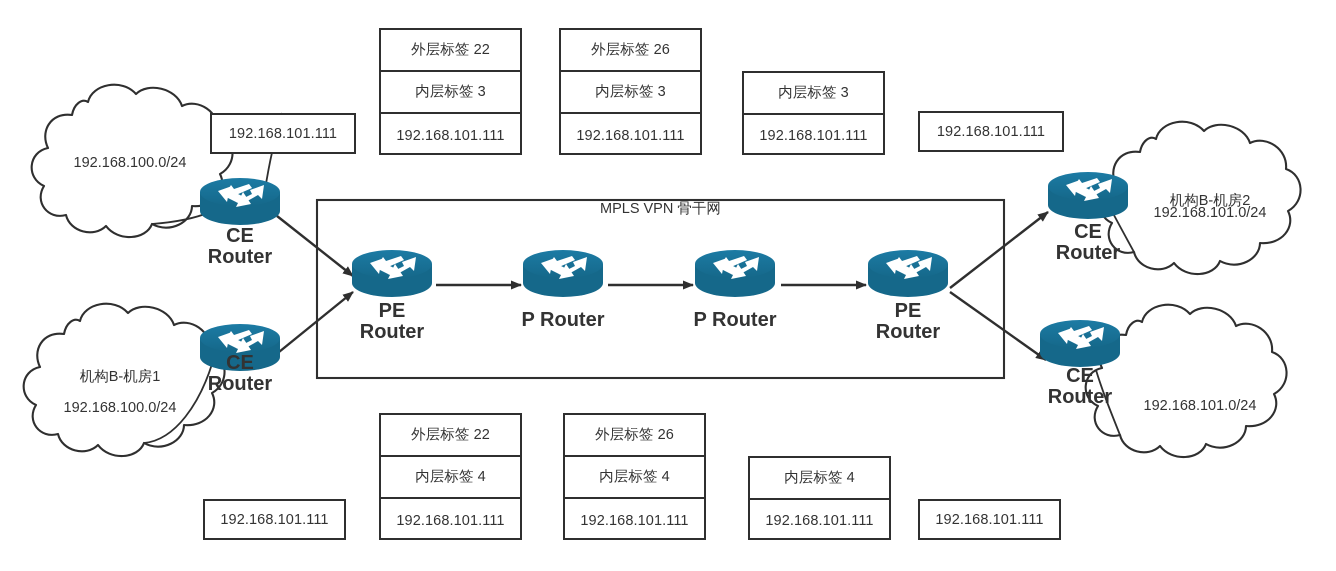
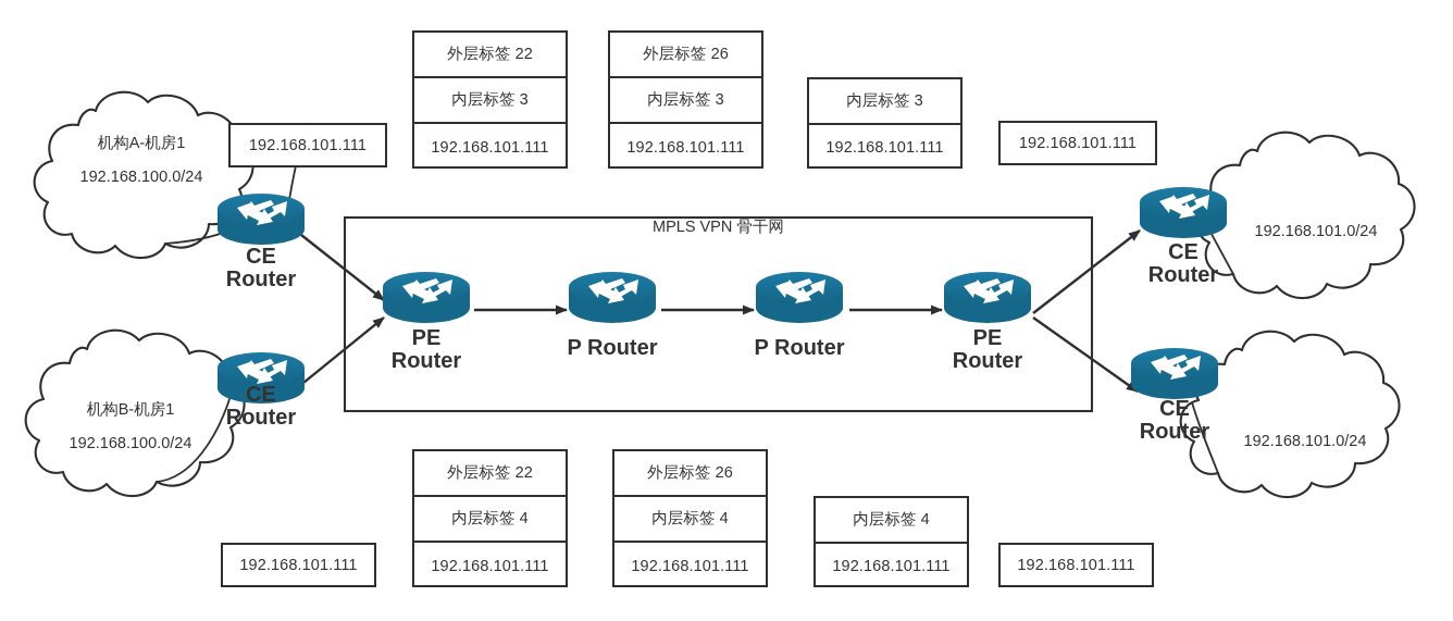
  MPLS VPN 骨干网
+ 机构A-机房1
  192.168.100.0/24
  机构B-机房1
  192.168.100.0/24
- 机构B-机房2
  192.168.101.0/24
  192.168.101.0/24
  CE
  Router
  CE
  Router
  PE
  Router
  P Router
  P Router
  PE
  Router
  CE
  Router
  CE
  Router
  192.168.101.111
  外层标签 22
  内层标签 3
  192.168.101.111
  外层标签 26
  内层标签 3
  192.168.101.111
  内层标签 3
  192.168.101.111
  192.168.101.111
  192.168.101.111
  外层标签 22
  内层标签 4
  192.168.101.111
  外层标签 26
  内层标签 4
  192.168.101.111
  内层标签 4
  192.168.101.111
  192.168.101.111
